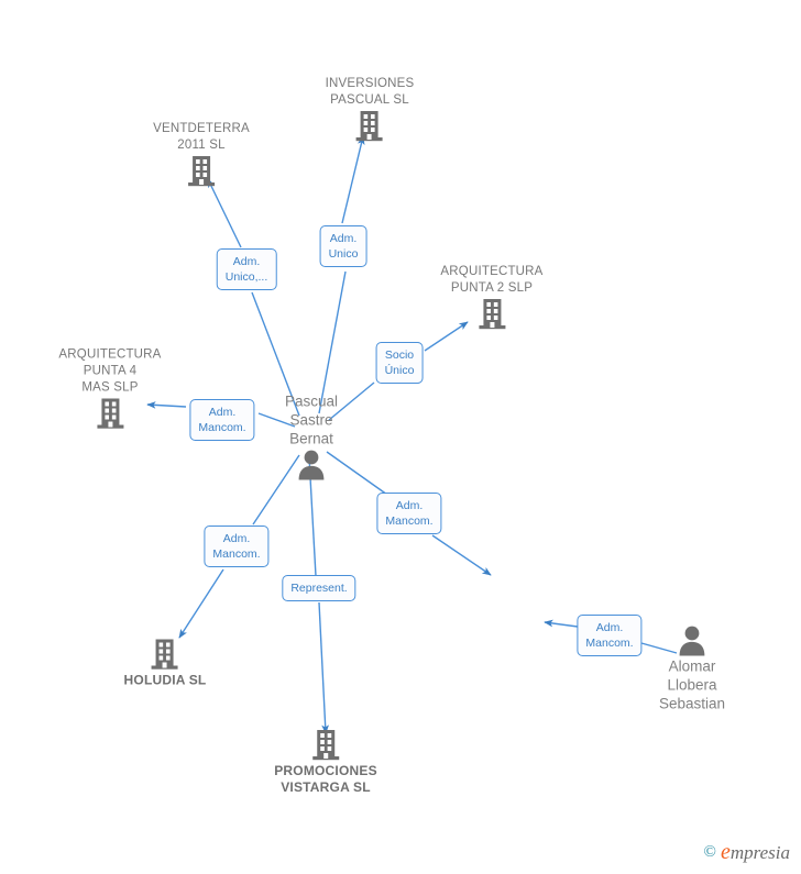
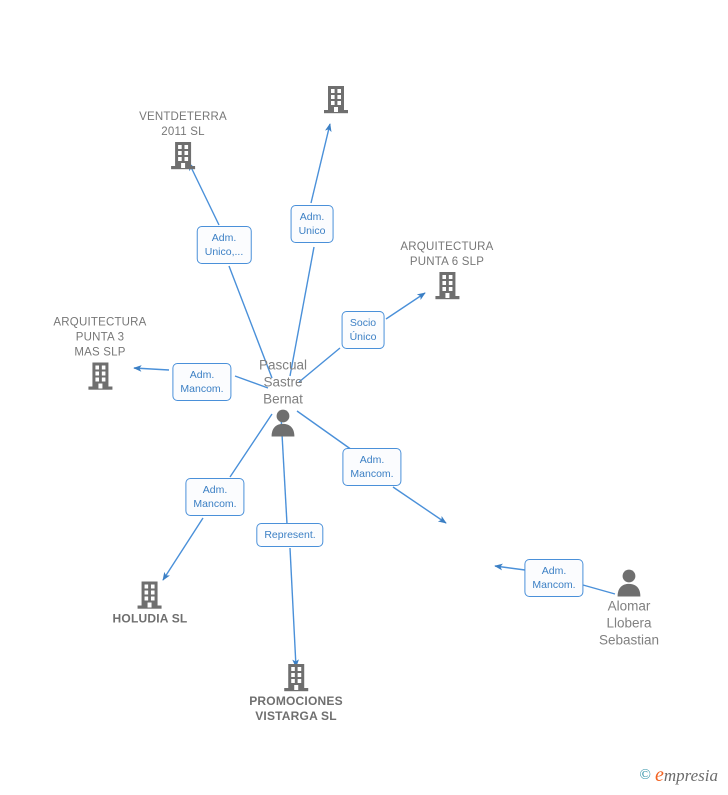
  VENTDETERRA
  2011 SL
- INVERSIONES
- PASCUAL SL
  ARQUITECTURA
- PUNTA 2 SLP
+ PUNTA 6 SLP
  ARQUITECTURA
- PUNTA 4
+ PUNTA 3
  MAS SLP
  Pascual
  Sastre
  Bernat
  HOLUDIA SL
  PROMOCIONES
  VISTARGA SL
  Alomar
  Llobera
  Sebastian
  Adm.
  Unico,...
  Adm.
  Unico
  Socio
  Único
  Adm.
  Mancom.
  Adm.
  Mancom.
  Represent.
  Adm.
  Mancom.
  Adm.
  Mancom.
  ©
  empresia
